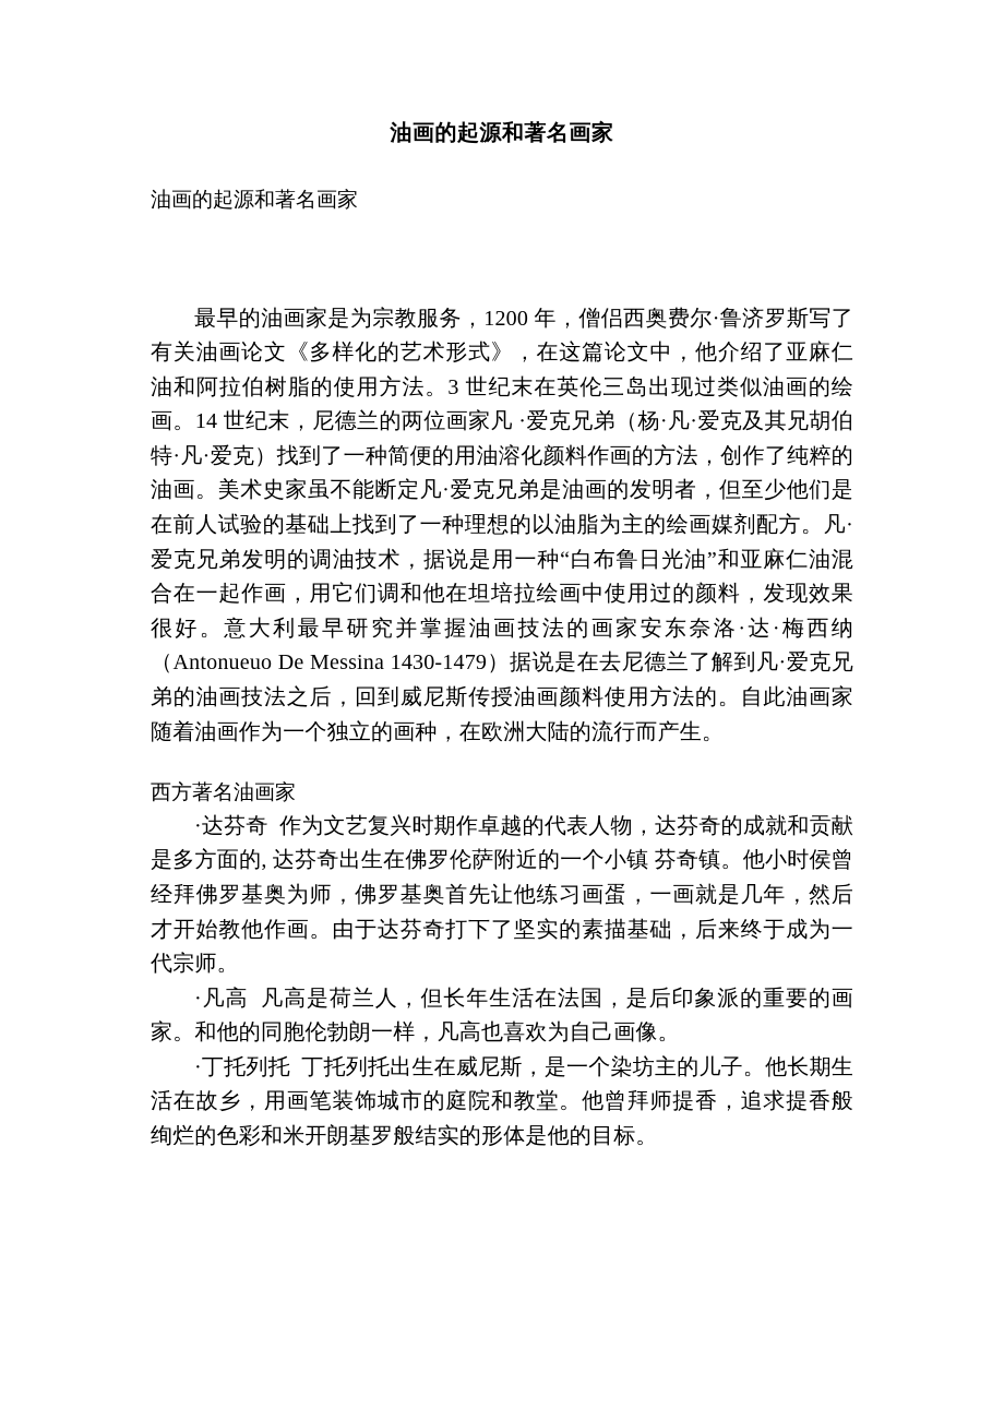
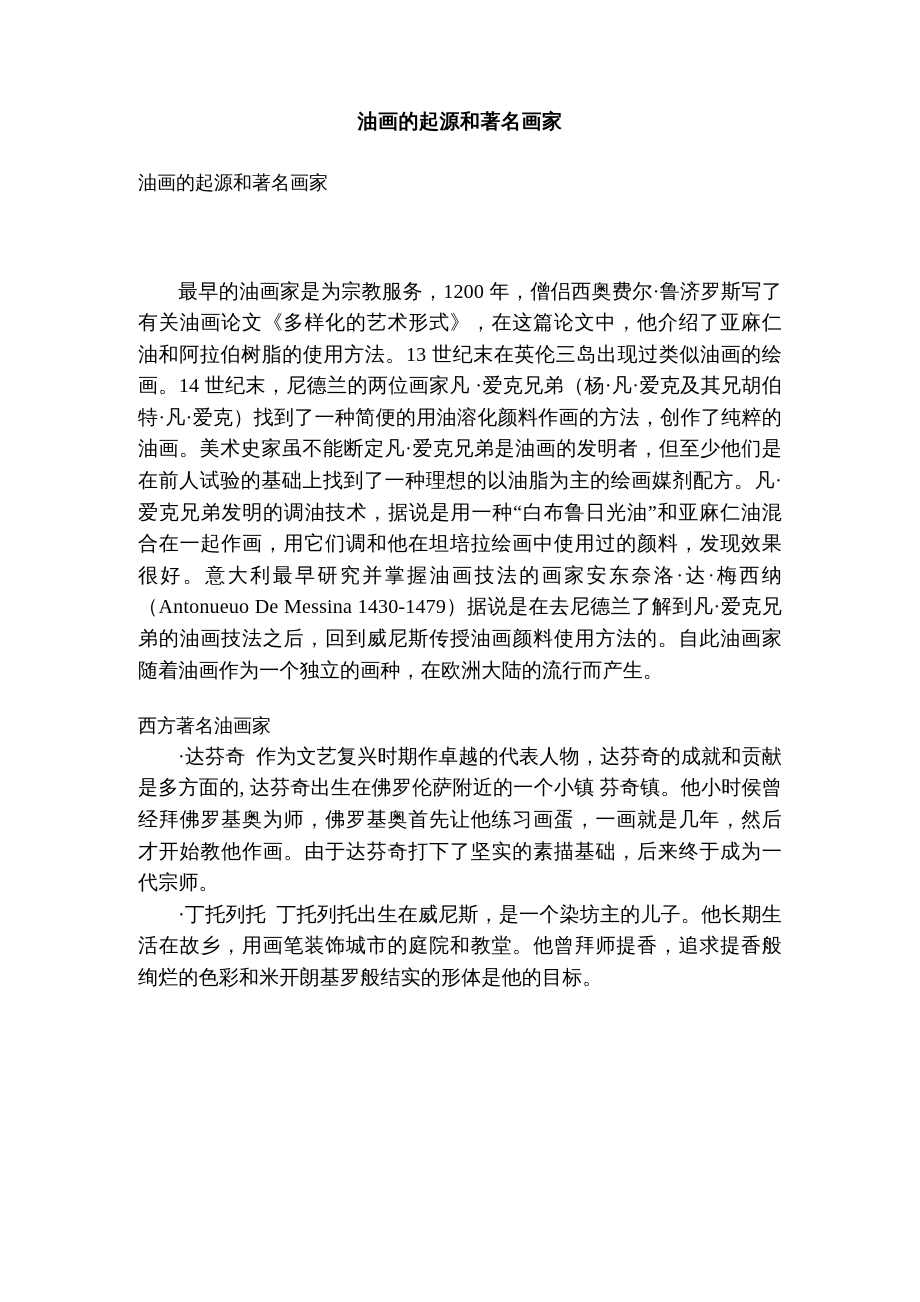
  油画的起源和著名画家
  油画的起源和著名画家
- 最早的油画家是为宗教服务，1200 年，僧侣西奥费尔·鲁济罗斯写了有关油画论文《多样化的艺术形式》，在这篇论文中，他介绍了亚麻仁油和阿拉伯树脂的使用方法。3 世纪末在英伦三岛出现过类似油画的绘画。14 世纪末，尼德兰的两位画家凡 ·爱克兄弟（杨·凡·爱克及其兄胡伯特·凡·爱克）找到了一种简便的用油溶化颜料作画的方法，创作了纯粹的油画。美术史家虽不能断定凡·爱克兄弟是油画的发明者，但至少他们是在前人试验的基础上找到了一种理想的以油脂为主的绘画媒剂配方。凡·爱克兄弟发明的调油技术，据说是用一种“白布鲁日光油”和亚麻仁油混合在一起作画，用它们调和他在坦培拉绘画中使用过的颜料，发现效果很好。意大利最早研究并掌握油画技法的画家安东奈洛·达·梅西纳（Antonueuo De Messina 1430-1479）据说是在去尼德兰了解到凡·爱克兄弟的油画技法之后，回到威尼斯传授油画颜料使用方法的。自此油画家随着油画作为一个独立的画种，在欧洲大陆的流行而产生。
+ 最早的油画家是为宗教服务，1200 年，僧侣西奥费尔·鲁济罗斯写了有关油画论文《多样化的艺术形式》，在这篇论文中，他介绍了亚麻仁油和阿拉伯树脂的使用方法。13 世纪末在英伦三岛出现过类似油画的绘画。14 世纪末，尼德兰的两位画家凡 ·爱克兄弟（杨·凡·爱克及其兄胡伯特·凡·爱克）找到了一种简便的用油溶化颜料作画的方法，创作了纯粹的油画。美术史家虽不能断定凡·爱克兄弟是油画的发明者，但至少他们是在前人试验的基础上找到了一种理想的以油脂为主的绘画媒剂配方。凡·爱克兄弟发明的调油技术，据说是用一种“白布鲁日光油”和亚麻仁油混合在一起作画，用它们调和他在坦培拉绘画中使用过的颜料，发现效果很好。意大利最早研究并掌握油画技法的画家安东奈洛·达·梅西纳（Antonueuo De Messina 1430-1479）据说是在去尼德兰了解到凡·爱克兄弟的油画技法之后，回到威尼斯传授油画颜料使用方法的。自此油画家随着油画作为一个独立的画种，在欧洲大陆的流行而产生。
  西方著名油画家
  ·达芬奇 作为文艺复兴时期作卓越的代表人物，达芬奇的成就和贡献是多方面的, 达芬奇出生在佛罗伦萨附近的一个小镇 芬奇镇。他小时侯曾经拜佛罗基奥为师，佛罗基奥首先让他练习画蛋，一画就是几年，然后才开始教他作画。由于达芬奇打下了坚实的素描基础，后来终于成为一代宗师。
- ·凡高 凡高是荷兰人，但长年生活在法国，是后印象派的重要的画家。和他的同胞伦勃朗一样，凡高也喜欢为自己画像。
  ·丁托列托 丁托列托出生在威尼斯，是一个染坊主的儿子。他长期生活在故乡，用画笔装饰城市的庭院和教堂。他曾拜师提香，追求提香般绚烂的色彩和米开朗基罗般结实的形体是他的目标。
